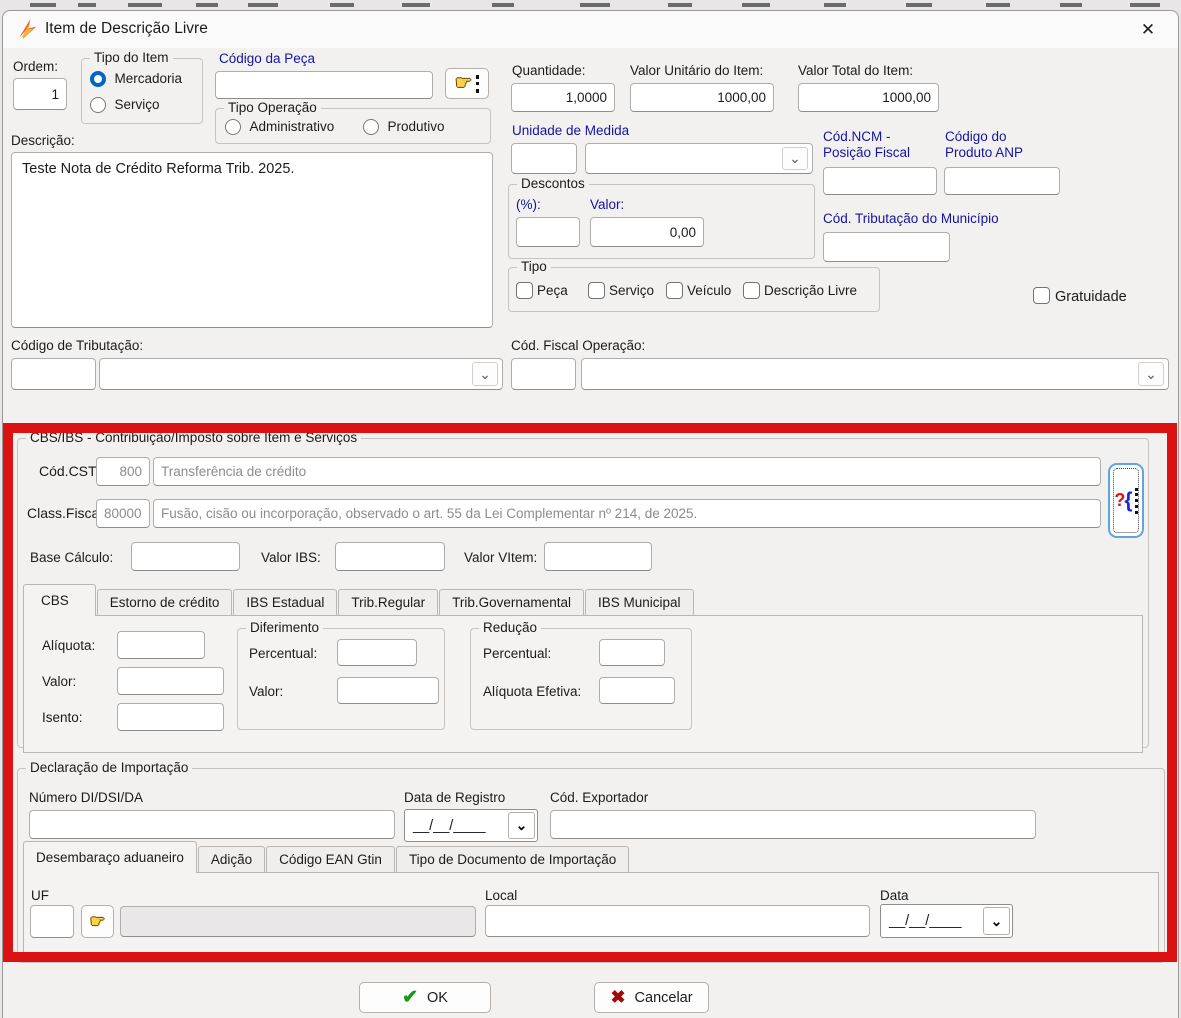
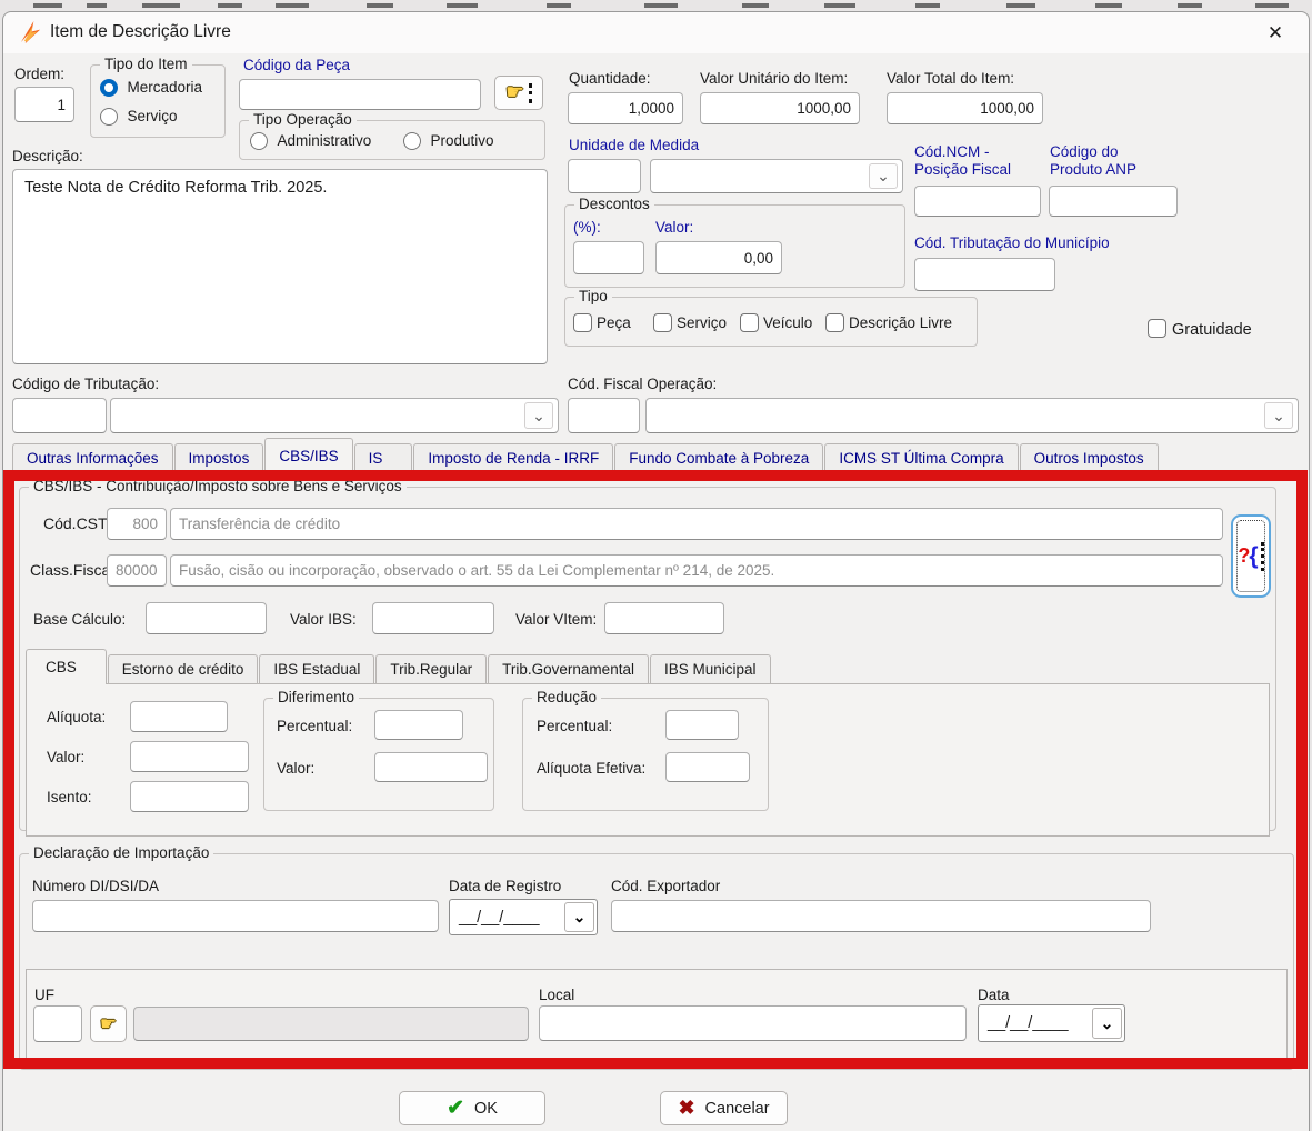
  Item de Descrição Livre
  ✕
  Ordem:
  1
  Tipo do Item
  Mercadoria
  Serviço
  Código da Peça
  ☛
  Tipo Operação
  Administrativo
  Produtivo
  Descrição:
  Teste Nota de Crédito Reforma Trib. 2025.
  Quantidade:
  1,0000
  Valor Unitário do Item:
  1000,00
  Valor Total do Item:
  1000,00
  Unidade de Medida
  ⌄
  Cód.NCM - Posição Fiscal
  Código do Produto ANP
  Descontos
  (%):
  Valor:
  0,00
  Cód. Tributação do Município
  Tipo
  Peça
  Serviço
  Veículo
  Descrição Livre
  Gratuidade
  Código de Tributação:
  ⌄
  Cód. Fiscal Operação:
  ⌄
+ Outras Informações
+ Impostos
+ CBS/IBS
+ IS
+ Imposto de Renda - IRRF
+ Fundo Combate à Pobreza
+ ICMS ST Última Compra
+ Outros Impostos
- CBS/IBS - Contribuição/Imposto sobre Item e Serviços
+ CBS/IBS - Contribuição/Imposto sobre Bens e Serviços
  Cód.CST
  800
  Transferência de crédito
  Class.Fisc
  80000
  Fusão, cisão ou incorporação, observado o art. 55 da Lei Complementar nº 214, de 2025.
  ?
  {
  Base Cálculo:
  Valor IBS:
  Valor VItem:
  CBS
  Estorno de crédito
  IBS Estadual
  Trib.Regular
  Trib.Governamental
  IBS Municipal
  Alíquota:
  Valor:
  Isento:
  Diferimento
  Percentual:
  Valor:
  Redução
  Percentual:
  Alíquota Efetiva:
  Declaração de Importação
  Número DI/DSI/DA
  Data de Registro
  __/__/____
  ⌄
  Cód. Exportador
- Desembaraço aduaneiro
- Adição
- Código EAN Gtin
- Tipo de Documento de Importação
  UF
  ☛
  Local
  Data
  __/__/____
  ⌄
  ✔
  OK
  ✖
  Cancelar
